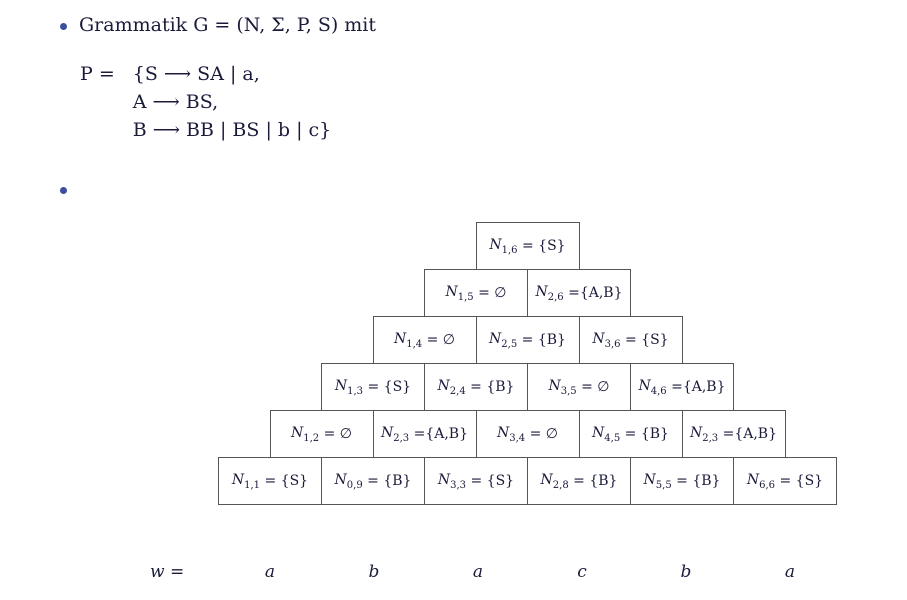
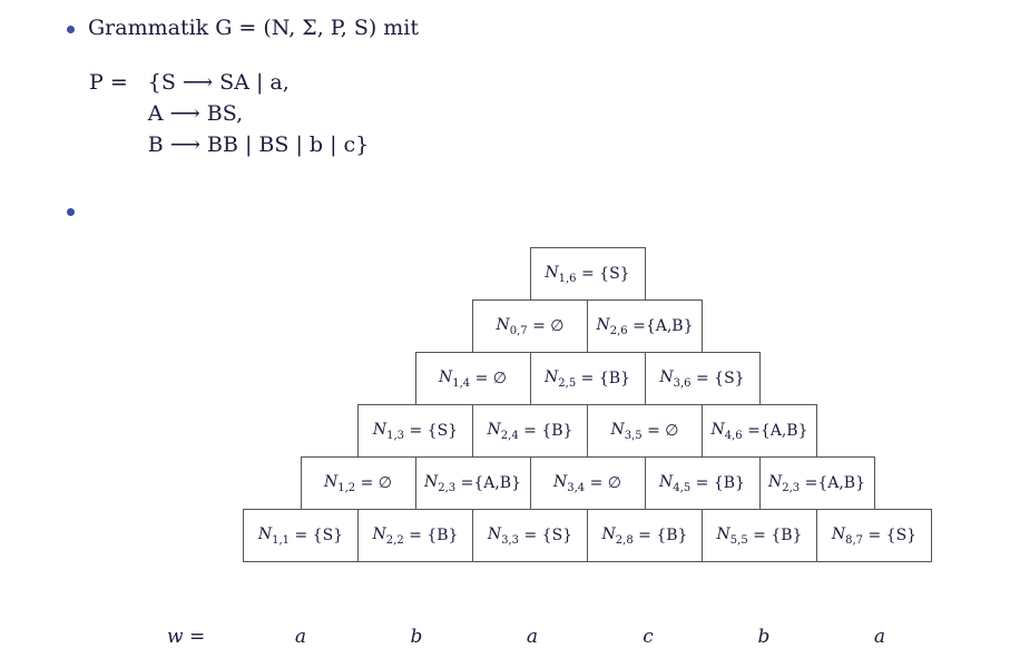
  Grammatik G = (N, Σ, P, S) mit
  P =	{S ⟶ SA | a, A ⟶ BS, B ⟶ BB | BS | b | c}
  N1,6
  = {S}
- N1,5
+ N0,7
  = ∅
  N2,6
  ={A,B}
  N1,4
  = ∅
  N2,5
  = {B}
  N3,6
  = {S}
  N1,3
  = {S}
  N2,4
  = {B}
  N3,5
  = ∅
  N4,6
  ={A,B}
  N1,2
  = ∅
  N2,3
  ={A,B}
  N3,4
  = ∅
  N4,5
  = {B}
  N2,3
  ={A,B}
  N1,1
  = {S}
- N0,9
+ N2,2
  = {B}
  N3,3
  = {S}
  N2,8
  = {B}
  N5,5
  = {B}
- N6,6
+ N8,7
  = {S}
  w =
  a
  b
  a
  c
  b
  a
